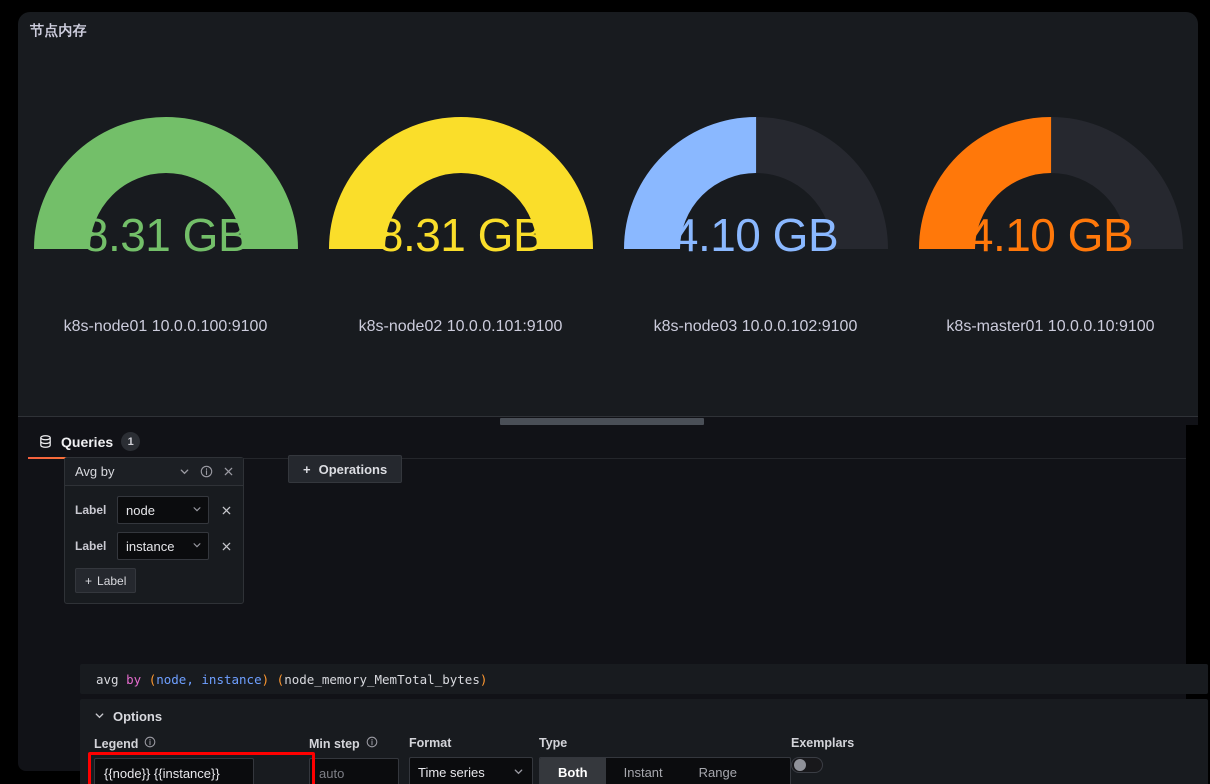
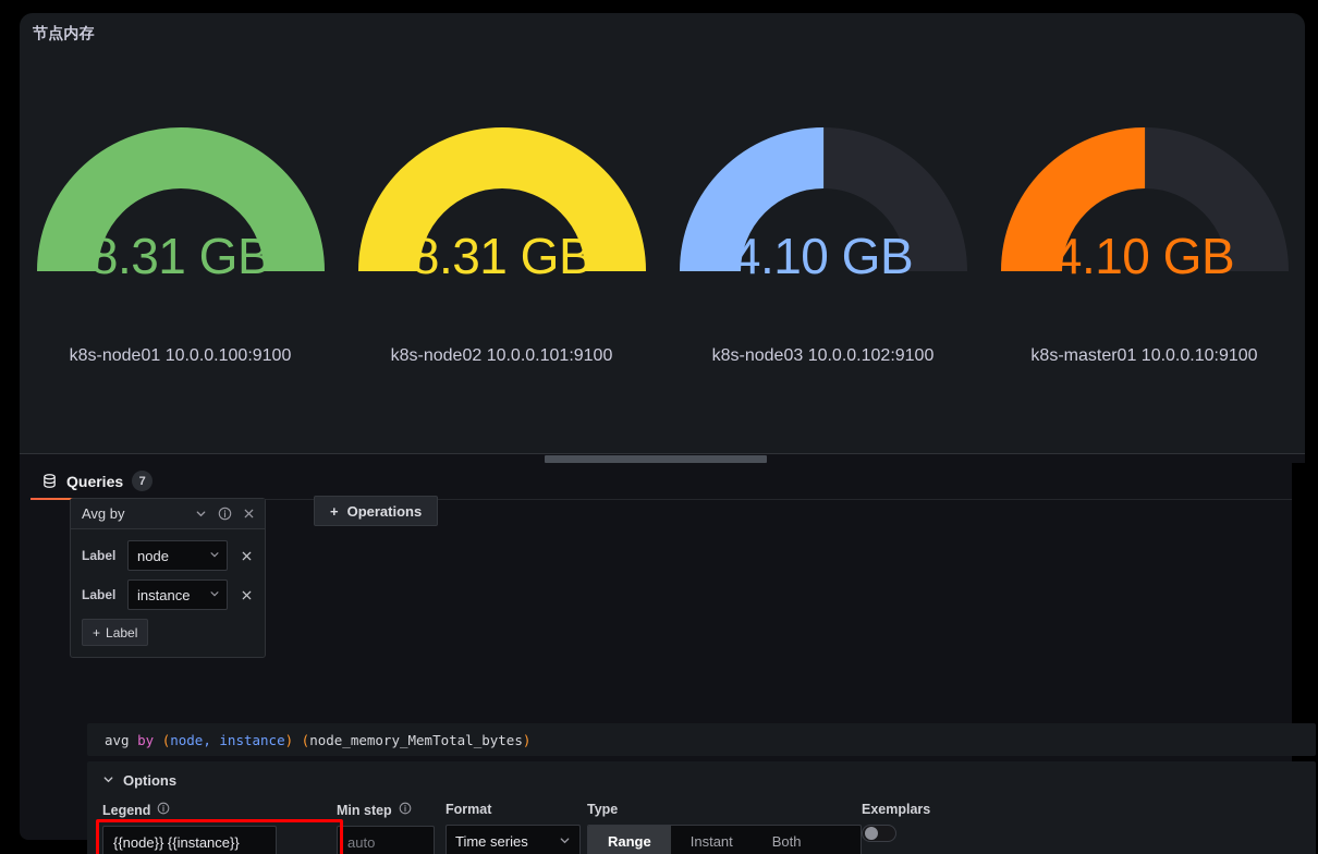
  节点内存
  8.31 GB
  k8s-node01 10.0.0.100:9100
  8.31 GB
  k8s-node02 10.0.0.101:9100
  4.10 GB
  k8s-node03 10.0.0.102:9100
  4.10 GB
  k8s-master01 10.0.0.10:9100
  Queries
- 1
+ 7
  Avg by
  Label
  node
  Label
  instance
  +
  Label
  +
  Operations
  avg
  by
  (
  node, instance
  )
  (
  node_memory_MemTotal_bytes
  )
  Options
  Legend
  {{node}} {{instance}}
  Min step
  auto
  Format
  Time series
  Type
- Both
+ Range
  Instant
- Range
+ Both
  Exemplars
